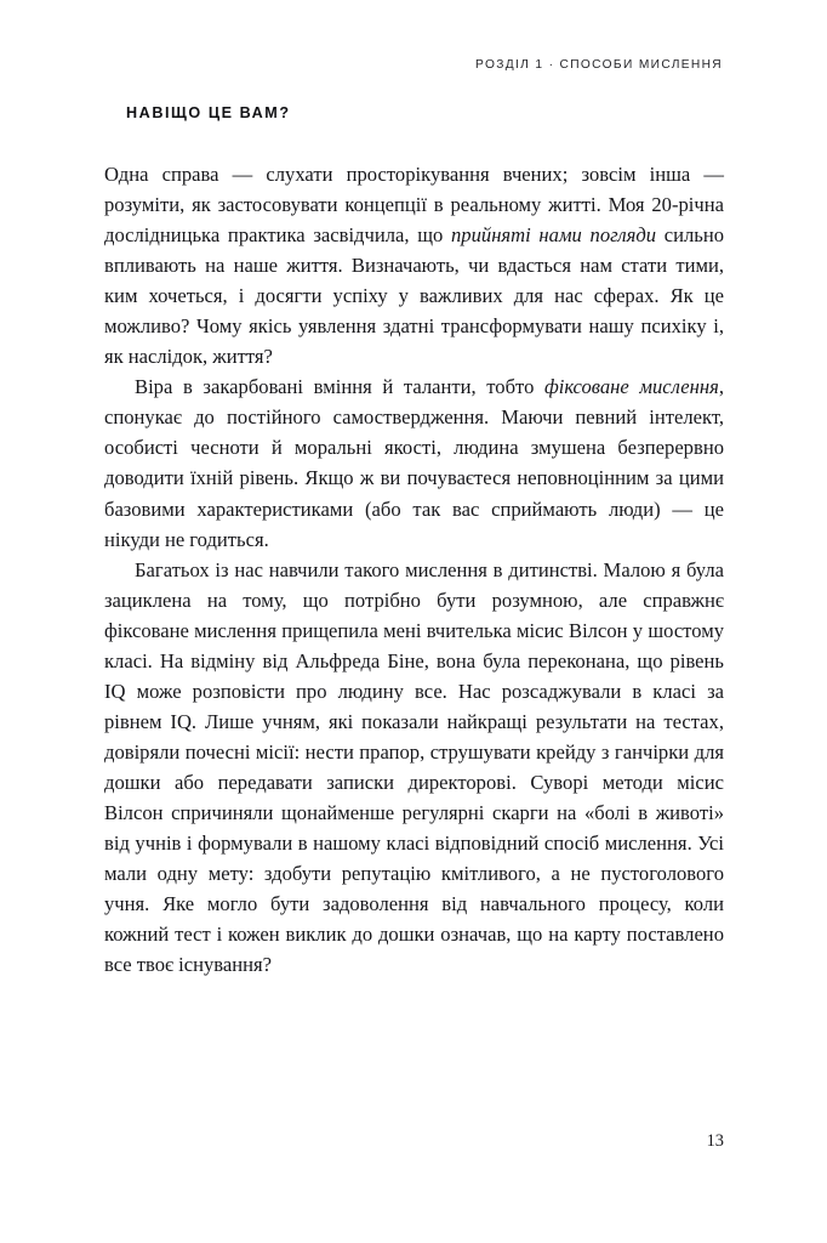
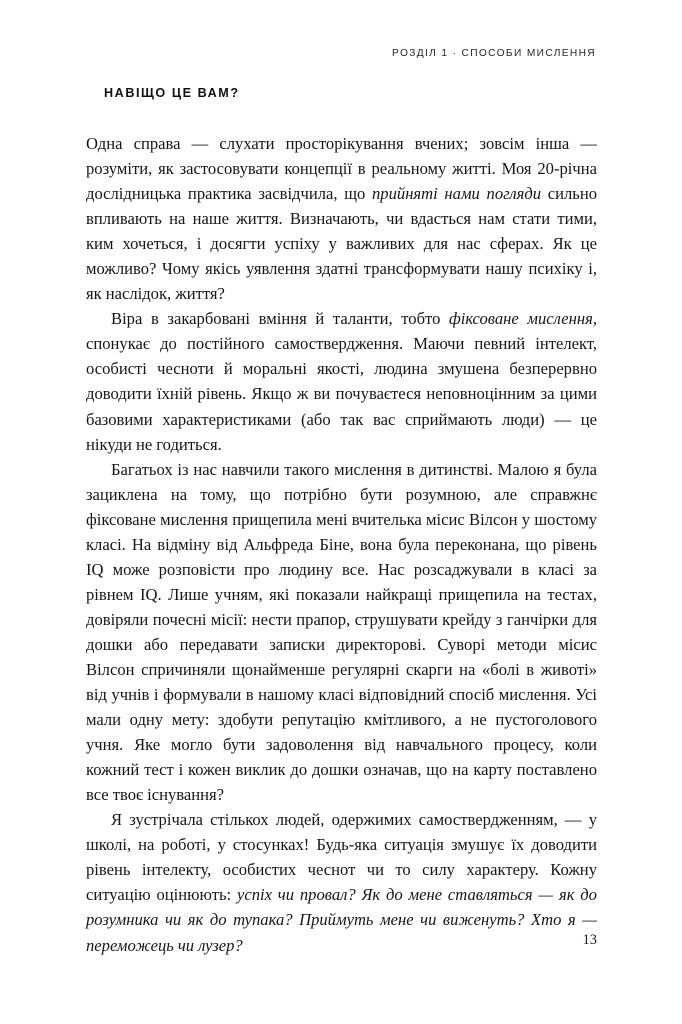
  РОЗДІЛ 1 · СПОСОБИ МИСЛЕННЯ
  НАВІЩО ЦЕ ВАМ?
  Одна справа — слухати просторікування вчених; зовсім інша — розуміти, як застосовувати концепції в реальному житті. Моя 20-річна дослідницька практика засвідчила, що прийняті нами погляди сильно впливають на наше життя. Визначають, чи вдасться нам стати тими, ким хочеться, і досягти успіху у важливих для нас сферах. Як це можливо? Чому якісь уявлення здатні трансформувати нашу психіку і, як наслідок, життя?
  Віра в закарбовані вміння й таланти, тобто фіксоване мислення, спонукає до постійного самоствердження. Маючи певний інтелект, особисті чесноти й моральні якості, людина змушена безперервно доводити їхній рівень. Якщо ж ви почуваєтеся неповноцінним за цими базовими характеристиками (або так вас сприймають люди) — це нікуди не годиться.
- Багатьох із нас навчили такого мислення в дитинстві. Малою я була зациклена на тому, що потрібно бути розумною, але справжнє фіксоване мислення прищепила мені вчителька місис Вілсон у шостому класі. На відміну від Альфреда Біне, вона була переконана, що рівень IQ може розповісти про людину все. Нас розсаджували в класі за рівнем IQ. Лише учням, які показали найкращі результати на тестах, довіряли почесні місії: нести прапор, струшувати крейду з ганчірки для дошки або передавати записки директорові. Суворі методи місис Вілсон спричиняли щонайменше регулярні скарги на «болі в животі» від учнів і формували в нашому класі відповідний спосіб мислення. Усі мали одну мету: здобути репутацію кмітливого, а не пустоголового учня. Яке могло бути задоволення від навчального процесу, коли кожний тест і кожен виклик до дошки означав, що на карту поставлено все твоє існування?
+ Багатьох із нас навчили такого мислення в дитинстві. Малою я була зациклена на тому, що потрібно бути розумною, але справжнє фіксоване мислення прищепила мені вчителька місис Вілсон у шостому класі. На відміну від Альфреда Біне, вона була переконана, що рівень IQ може розповісти про людину все. Нас розсаджували в класі за рівнем IQ. Лише учням, які показали найкращі прищепила на тестах, довіряли почесні місії: нести прапор, струшувати крейду з ганчірки для дошки або передавати записки директорові. Суворі методи місис Вілсон спричиняли щонайменше регулярні скарги на «болі в животі» від учнів і формували в нашому класі відповідний спосіб мислення. Усі мали одну мету: здобути репутацію кмітливого, а не пустоголового учня. Яке могло бути задоволення від навчального процесу, коли кожний тест і кожен виклик до дошки означав, що на карту поставлено все твоє існування?
+ Я зустрічала стількох людей, одержимих самоствердженням, — у школі, на роботі, у стосунках! Будь-яка ситуація змушує їх доводити рівень інтелекту, особистих чеснот чи то силу характеру. Кожну ситуацію оцінюють: успіх чи провал? Як до мене ставляться — як до розумника чи як до тупака? Приймуть мене чи виженуть? Хто я — переможець чи лузер?
  13
